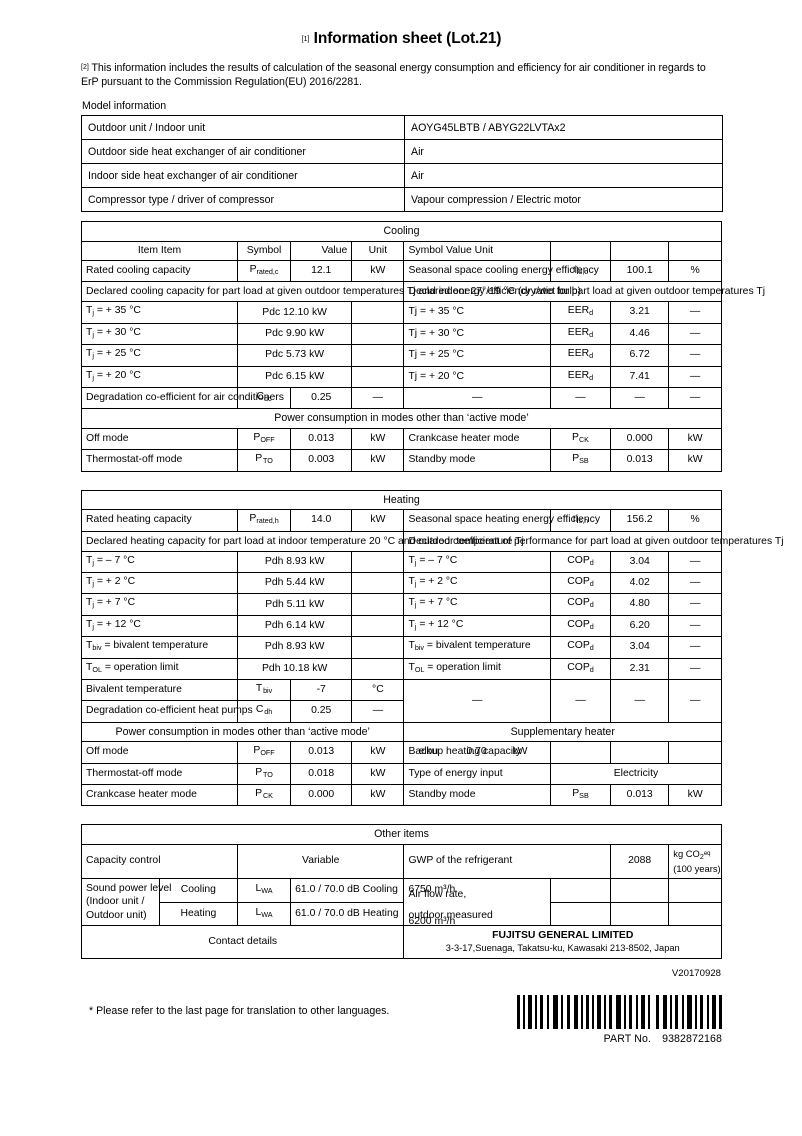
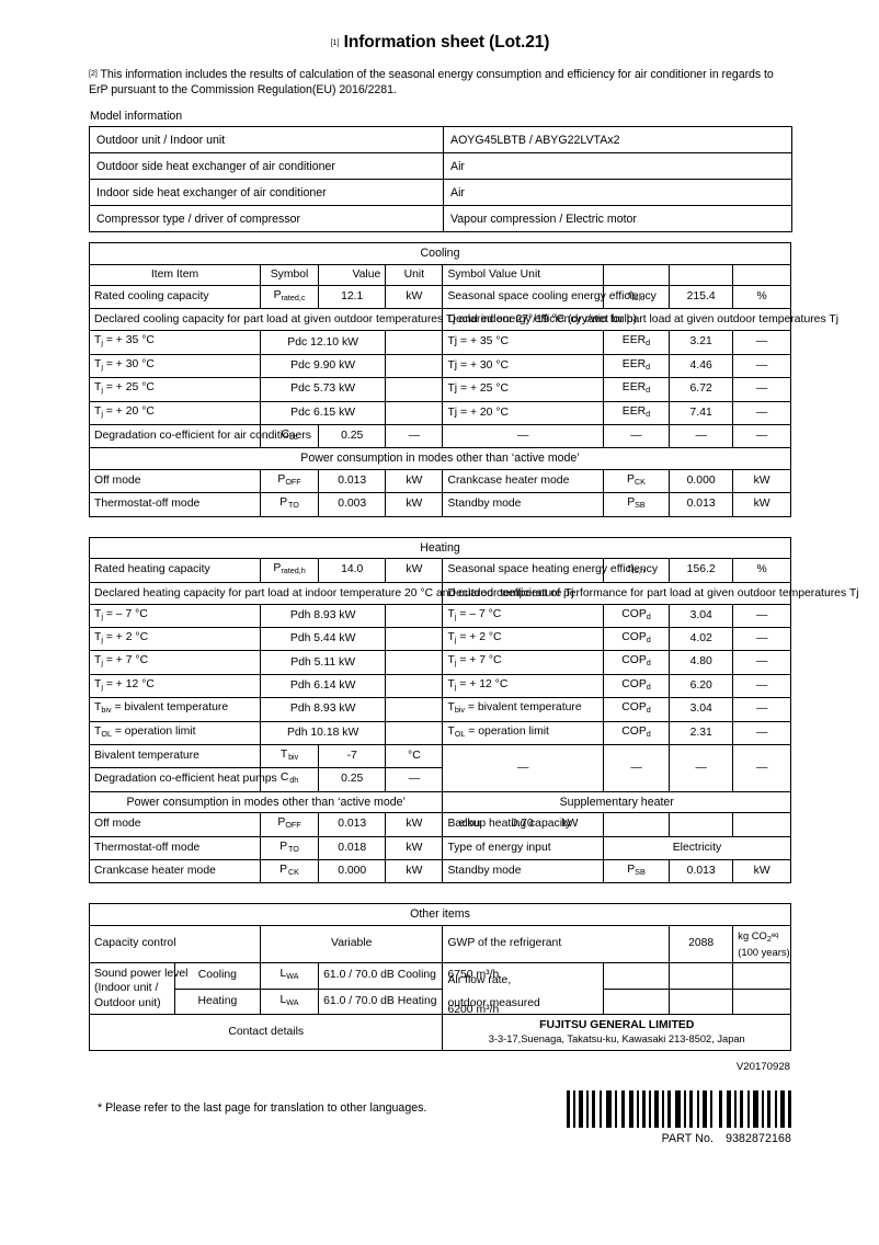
  Information sheet (Lot.21)
  This information includes the results of calculation of the seasonal energy consumption and efficiency for air conditioner in regards to ErP pursuant to the Commission Regulation(EU) 2016/2281.
  Model information
  Outdoor unit / Indoor unit	AOYG45LBTB / ABYG22LVTAx2
  Outdoor side heat exchanger of air conditioner	Air
  Indoor side heat exchanger of air conditioner	Air
  Compressor type / driver of compressor	Vapour compression / Electric motor
  Cooling
  Item Item	Symbol	Value	Unit	Symbol Value Unit
- Rated cooling capacity	Prated,c	12.1	kW	Seasonal space cooling energy efficy	ηs,c	100.1	%
+ Rated cooling capacity	Prated,c	12.1	kW	Seasonal space cooling energy efficy	ηs,c	215.4	%
  Declared cooling capacity for part load at given outdoor temperatures	Declared energy efficiency ratio for part load at given outdoor temperatures Tj
  Tj = + 35 °C	Pdc 12.10 kW		Tj = + 35 °C	EERd	3.21	—
  Tj = + 30 °C	Pdc 9.90 kW		Tj = + 30 °C	EERd	4.46	—
  Tj = + 25 °C	Pdc 5.73 kW		Tj = + 25 °C	EERd	6.72	—
  Tj = + 20 °C	Pdc 6.15 kW		Tj = + 20 °C	EERd	7.41	—
  Degradation co-efficient for air conditers	Cdc	0.25	—	—	—	—	—
  Power consumption in modes other than ‘active mode’
  Off mode	POFF	0.013	kW	Crankcase heater mode	PCK	0.000	kW
  Thermostat-off mode	P TO	0.003	kW	Standby mode	PSB	0.013	kW
  Heating
  Rated heating capacity	Prated,h	14.0	kW	Seasonal space heating energy efficy	ηs,h	156.2	%
  Declared heating capacity for part load at indoor temperature 20 °C an	Declared coefficient of performance for part load at given outdoor temperatures Tj
  Tj = – 7 °C	Pdh 8.93 kW		Tj = – 7 °C	COPd	3.04	—
  Tj = + 2 °C	Pdh 5.44 kW		Tj = + 2 °C	COPd	4.02	—
  Tj = + 7 °C	Pdh 5.11 kW		Tj = + 7 °C	COPd	4.80	—
  Tj = + 12 °C	Pdh 6.14 kW		Tj = + 12 °C	COPd	6.20	—
  Tbiv = bivalent temperature	Pdh 8.93 kW		Tbiv = bivalent temperature	COPd	3.04	—
  TOL = operation limit	Pdh 10.18 kW		TOL = operation limit	COPd	2.31	—
  Bivalent temperature	T biv	-7	°C	—	—	—	—
  Degradation co-efficient heat pumps	C dh	0.25	—
  Power consumption in modes other than ‘active mode’	Supplementary heater
  Off mode	POFF	0.013	kW	Backup heating capacity elbu 0.70 kW
  Thermostat-off mode	P TO	0.018	kW	Type of energy input	Electricity
  Crankcase heater mode	P CK	0.000	kW	Standby mode	PSB	0.013	kW
  Other items
  Capacity control	Variable	GWP of the refrigerant	2088	kg CO2 (100 years)
  Sound power level (Indoor unit / Outdoor unit)	Cooling	LWA	61.0 / 70.0 dB Cooling	Air flow rate, outdoor measured 6750 m³/h 6200 m³/h
  Heating	LWA	61.0 / 70.0 dB Heating
  Contact details	FUJITSU GENERAL LIMITED 3-3-17,Suenaga, Takatsu-ku, Kawasaki 213-8502, Japan
  V20170928
  * Please refer to the last page for translation to other languages.
  PART No. 9382872168
